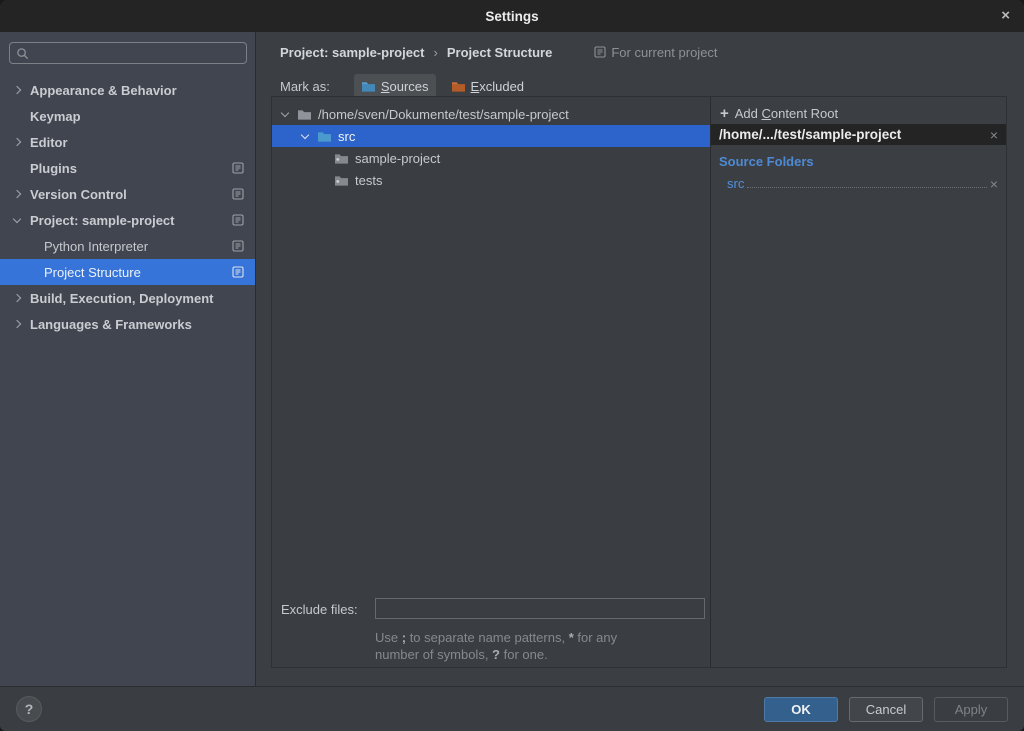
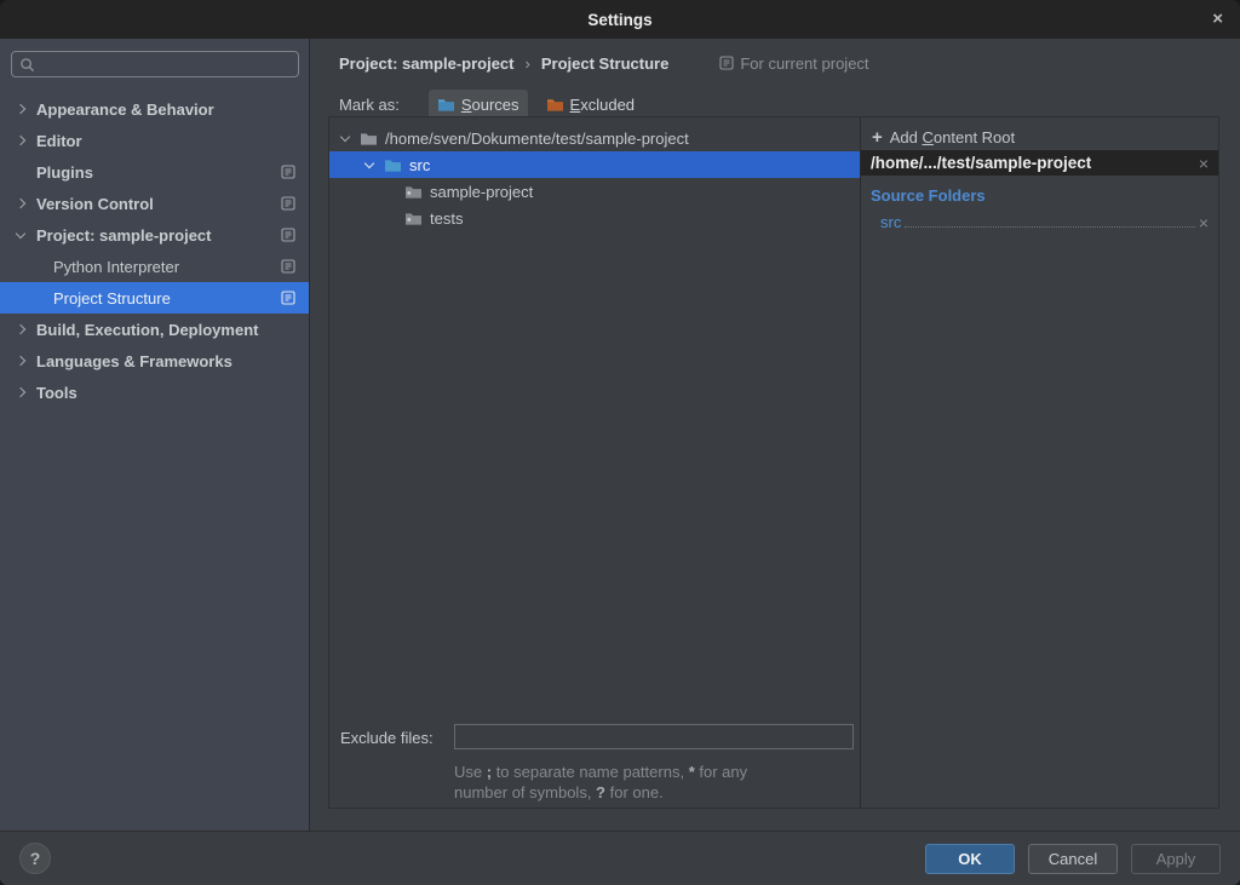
  Settings
  ×
  Appearance & Behavior
- Keymap
  Editor
  Plugins
  Version Control
  Project: sample-project
  Python Interpreter
  Project Structure
  Build, Execution, Deployment
  Languages & Frameworks
+ Tools
  Project: sample-project
  ›
  Project Structure
  For current project
  Mark as:
  Sources
  Excluded
  /home/sven/Dokumente/test/sample-project
  src
  sample-project
  tests
  Exclude files:
  Use ; to separate name patterns, * for any
  number of symbols, ? for one.
  +
  Add Content Root
  /home/.../test/sample-project
  ×
  Source Folders
  src
  ×
  ?
  OK
  Cancel
  Apply
